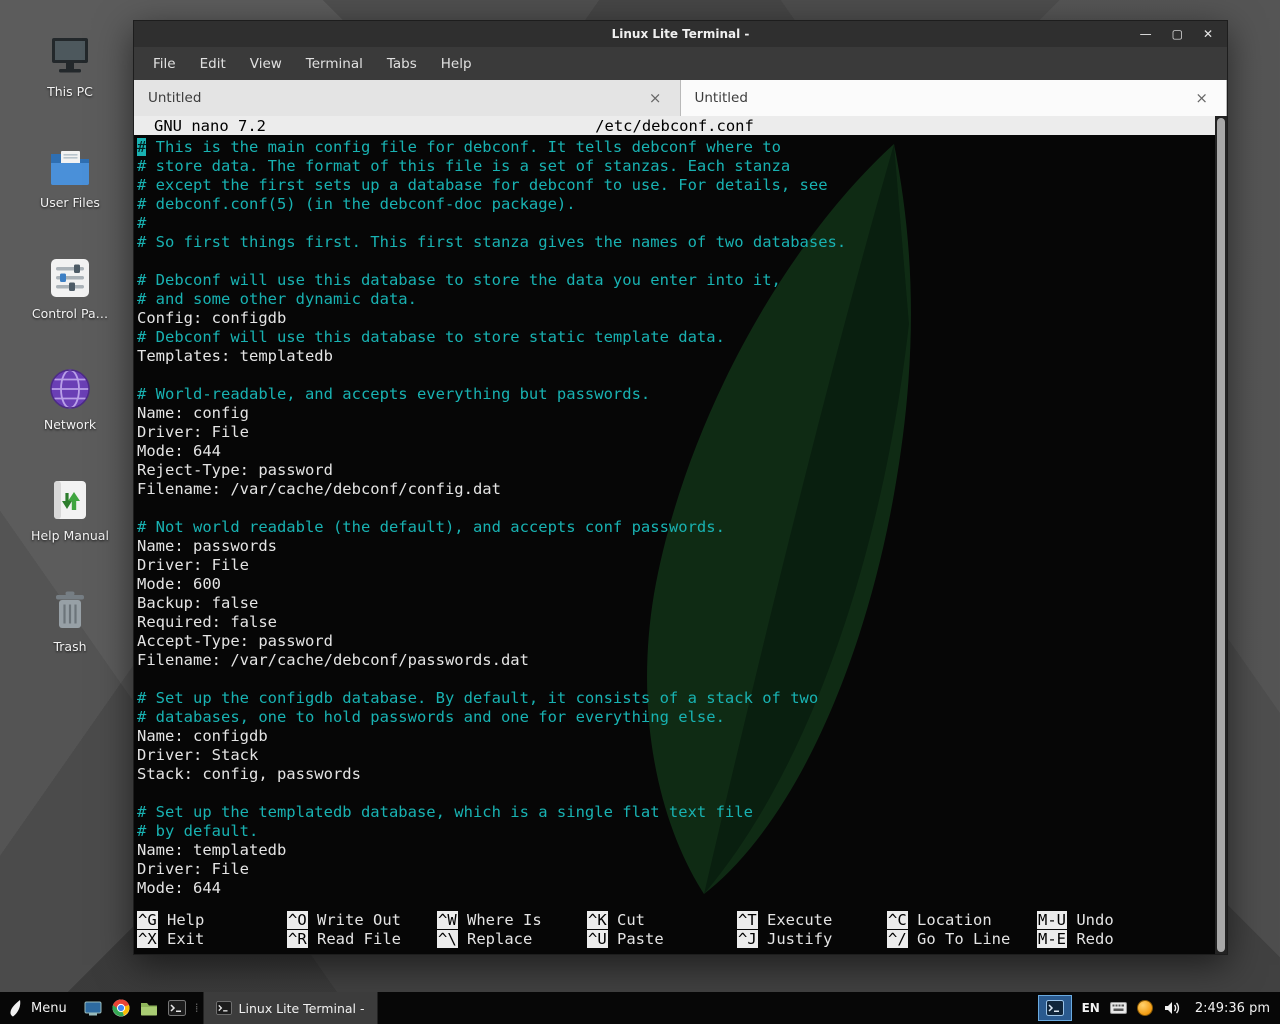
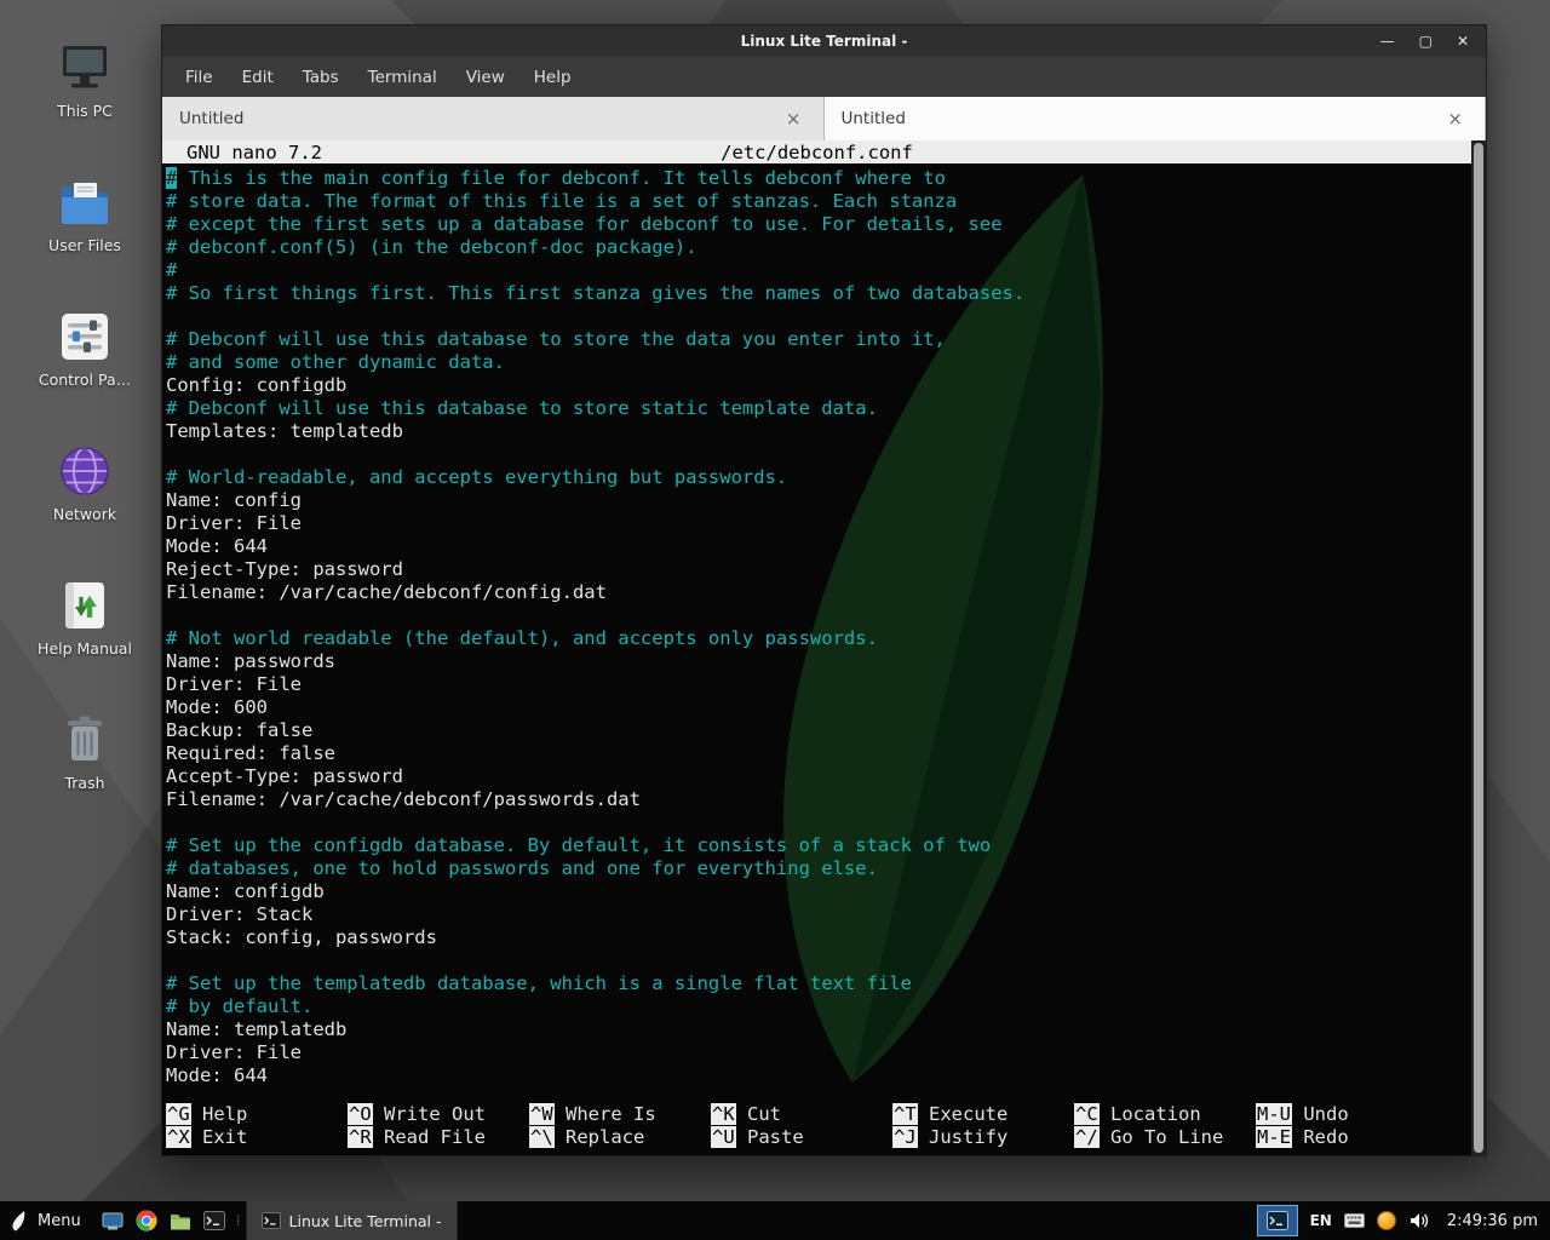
  This PC
  User Files
  Control Pa…
  Network
  Help Manual
  Trash
  Linux Lite Terminal -
  —
  ▢
  ✕
  File
  Edit
- View
+ Tabs
  Terminal
- Tabs
+ View
  Help
  Untitled
  ×
  Untitled
  ×
  GNU nano 7.2
  /etc/debconf.conf
  # This is the main config file for debconf. It tells debconf where to
  # store data. The format of this file is a set of stanzas. Each stanza
  # except the first sets up a database for debconf to use. For details, see
  # debconf.conf(5) (in the debconf-doc package).
  #
  # So first things first. This first stanza gives the names of two databases.
  # Debconf will use this database to store the data you enter into it,
  # and some other dynamic data.
  Config: configdb
  # Debconf will use this database to store static template data.
  Templates: templatedb
  # World-readable, and accepts everything but passwords.
  Name: config
  Driver: File
  Mode: 644
  Reject-Type: password
  Filename: /var/cache/debconf/config.dat
- # Not world readable (the default), and accepts conf passwords.
+ # Not world readable (the default), and accepts only passwords.
  Name: passwords
  Driver: File
  Mode: 600
  Backup: false
  Required: false
  Accept-Type: password
  Filename: /var/cache/debconf/passwords.dat
  # Set up the configdb database. By default, it consists of a stack of two
  # databases, one to hold passwords and one for everything else.
  Name: configdb
  Driver: Stack
  Stack: config, passwords
  # Set up the templatedb database, which is a single flat text file
  # by default.
  Name: templatedb
  Driver: File
  Mode: 644
  ^G Help
  ^O Write Out
  ^W Where Is
  ^K Cut
  ^T Execute
  ^C Location
  M-U Undo
  ^X Exit
  ^R Read File
  ^\ Replace
  ^U Paste
  ^J Justify
  ^/ Go To Line
  M-E Redo
  Menu
  ⁞
  Linux Lite Terminal -
  EN
  2:49:36 pm
